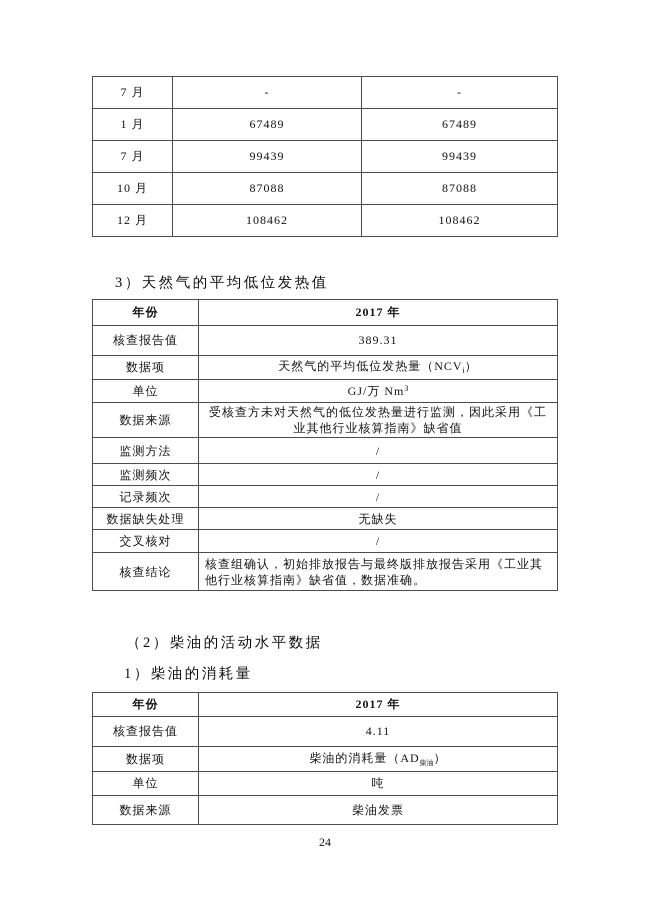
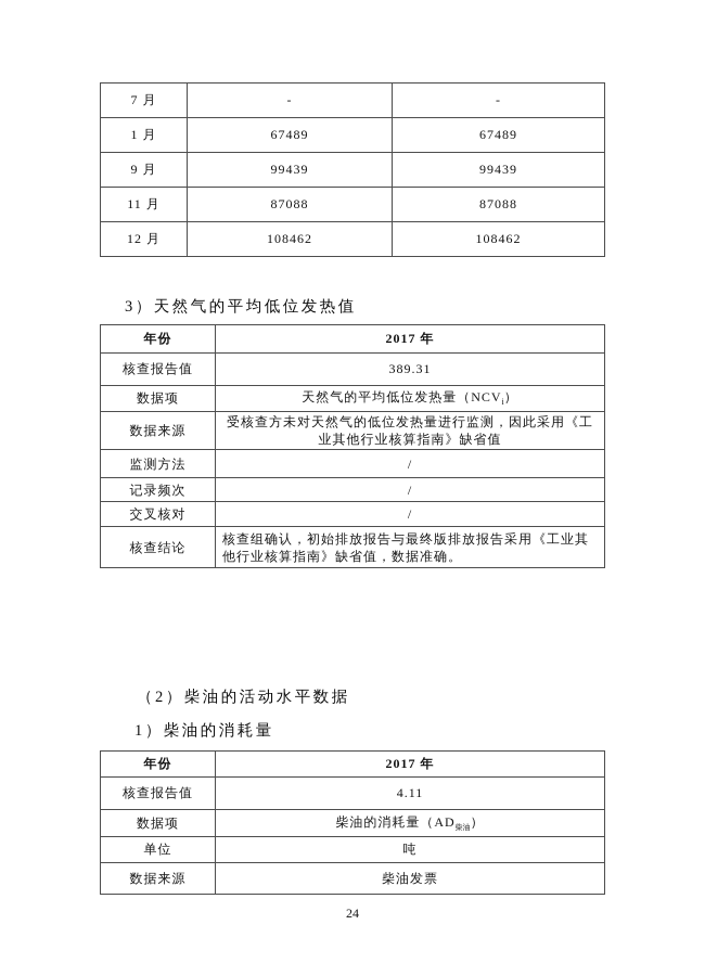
  7 月	-	-
  1 月	67489	67489
- 7 月	99439	99439
+ 9 月	99439	99439
- 10 月	87088	87088
+ 11 月	87088	87088
  12 月	108462	108462
  3）天然气的平均低位发热值
  年份	2017 年
  核查报告值	389.31
  数据项	天然气的平均低位发热量（NCVi）
- 单位	GJ/万 Nm3
  数据来源	受核查方未对天然气的低位发热量进行监测，因此采用《工业其他行业核算指南》缺省值
  监测方法	/
- 监测频次	/
  记录频次	/
- 数据缺失处理	无缺失
  交叉核对	/
  核查结论	核查组确认，初始排放报告与最终版排放报告采用《工业其他行业核算指南》缺省值，数据准确。
  （2）柴油的活动水平数据
  1）柴油的消耗量
  年份	2017 年
  核查报告值	4.11
  数据项	柴油的消耗量（AD柴油）
  单位	吨
  数据来源	柴油发票
  24
